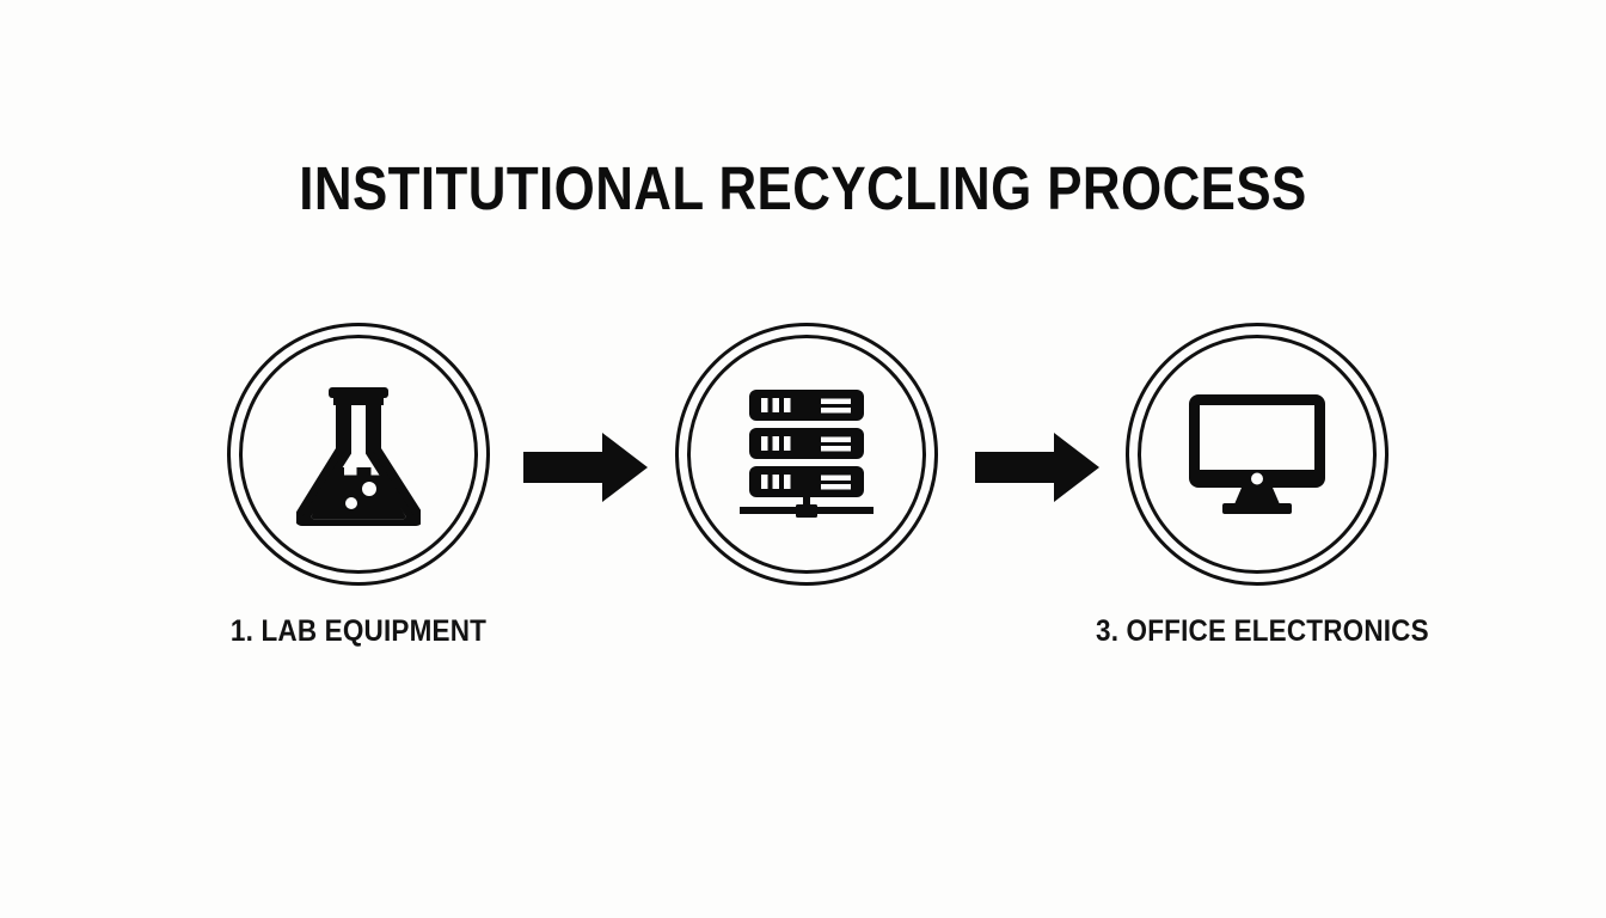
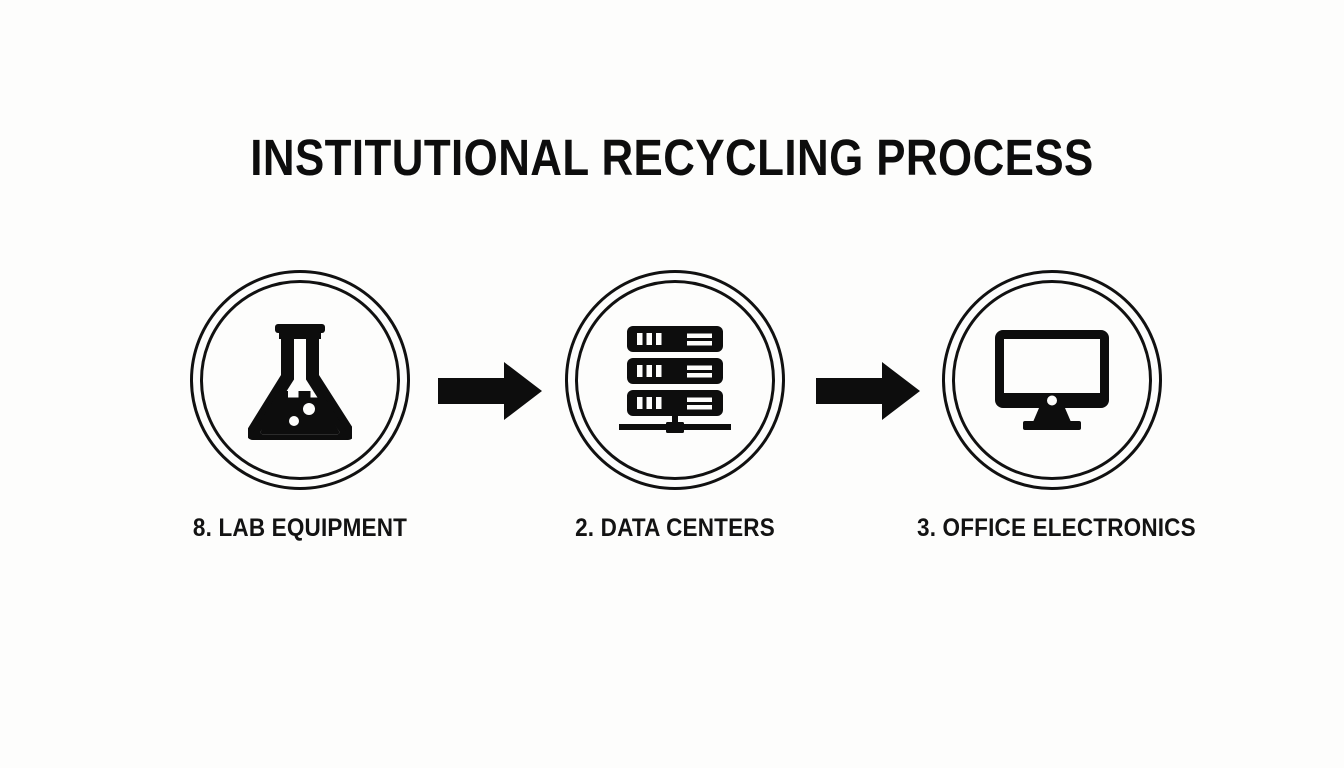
  INSTITUTIONAL RECYCLING PROCESS
- 1. LAB EQUIPMENT
+ 8. LAB EQUIPMENT
+ 2. DATA CENTERS
  3. OFFICE ELECTRONICS
